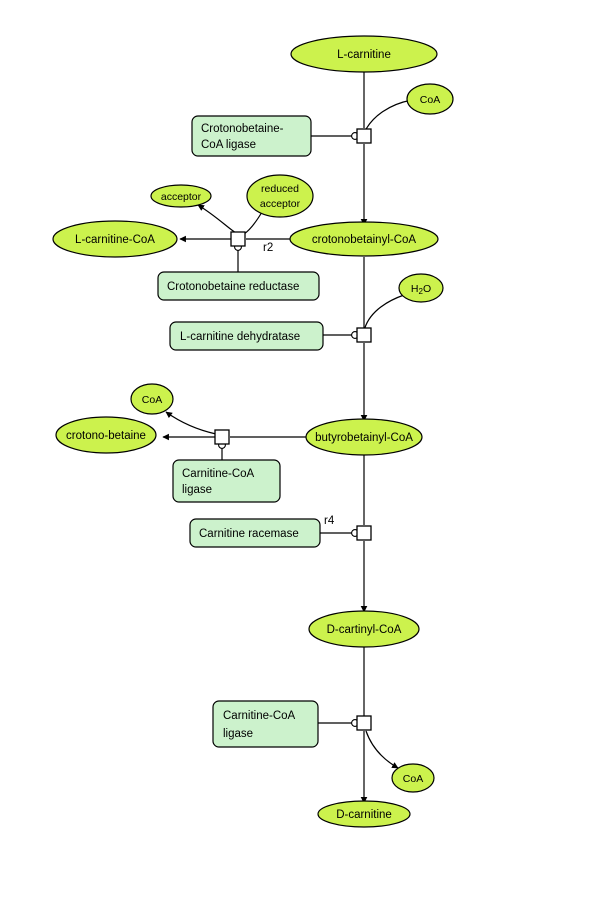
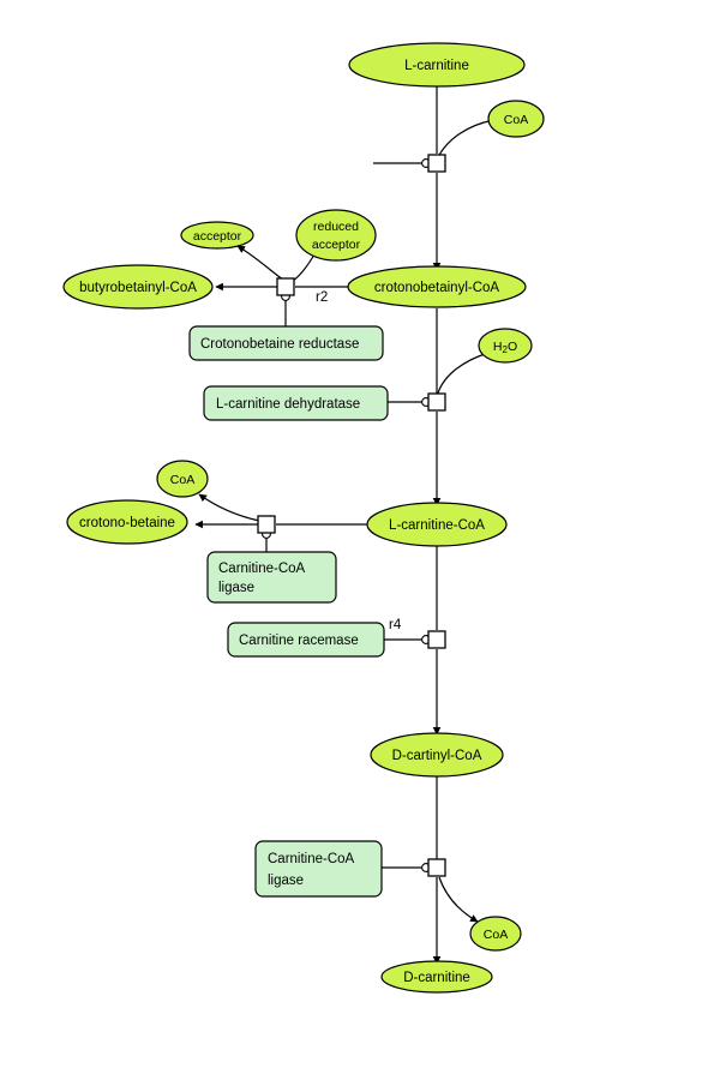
  r2
  r4
- Crotonobetaine-
- CoA ligase
  Crotonobetaine reductase
  L-carnitine dehydratase
  Carnitine-CoA
  ligase
  Carnitine racemase
  Carnitine-CoA
  ligase
  L-carnitine
  CoA
  acceptor
  reduced
  acceptor
- L-carnitine-CoA
+ butyrobetainyl-CoA
  crotonobetainyl-CoA
  H2O
  CoA
  crotono-betaine
- butyrobetainyl-CoA
+ L-carnitine-CoA
  D-cartinyl-CoA
  CoA
  D-carnitine
